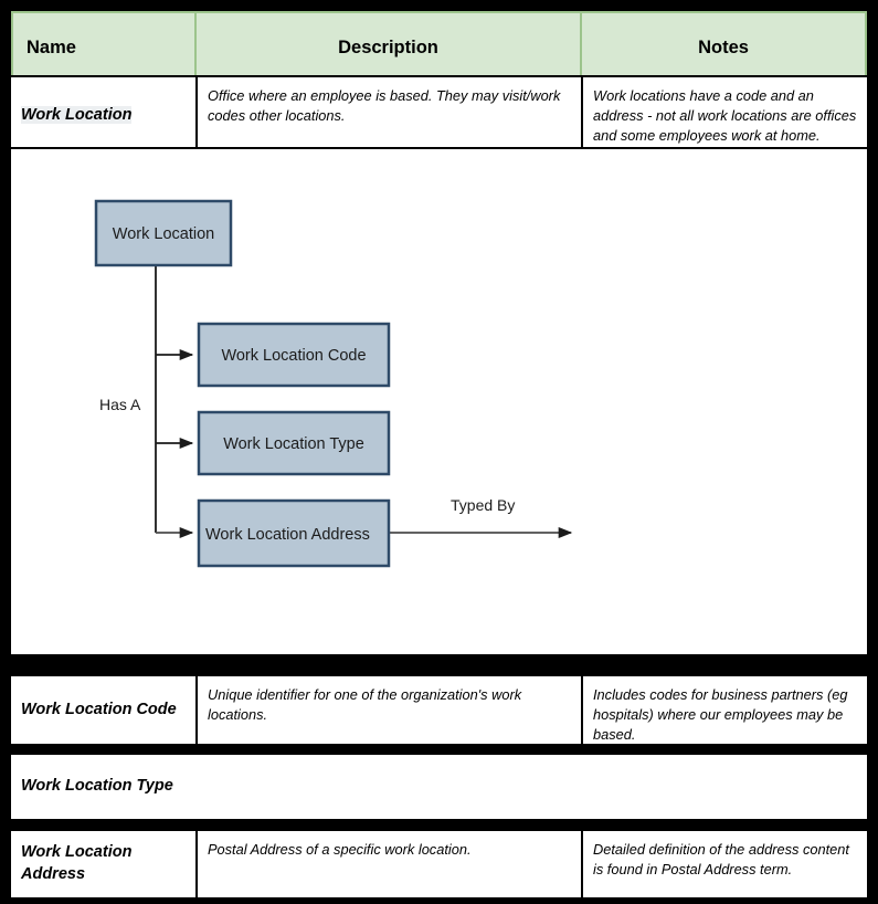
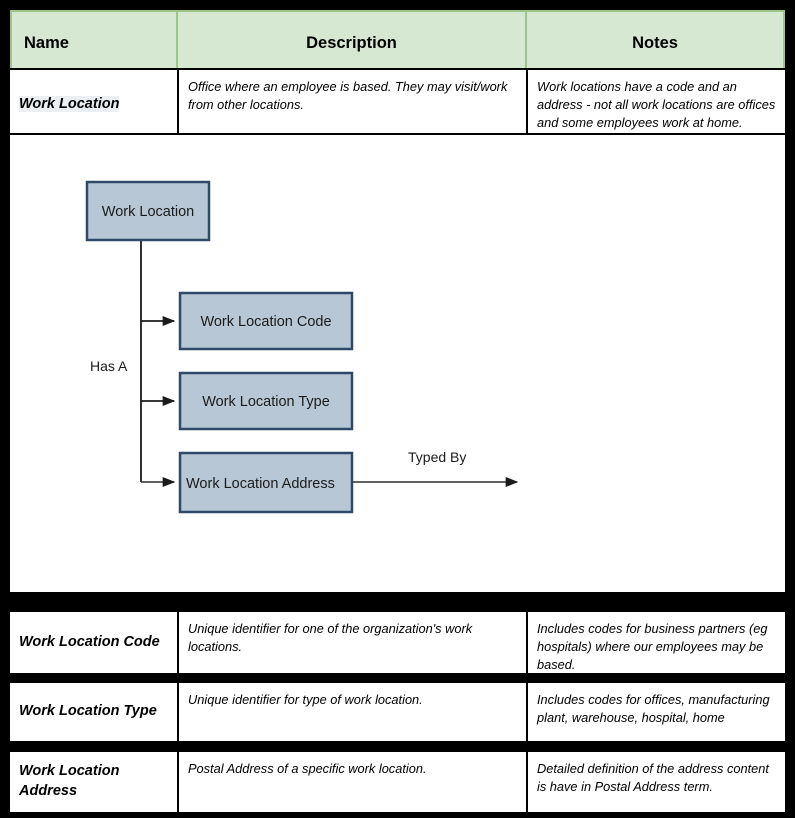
  Name
  Description
  Notes
  Work Location
- Office where an employee is based. They may visit/work codes other locations.
+ Office where an employee is based. They may visit/work from other locations.
  Work locations have a code and an address - not all work locations are offices and some employees work at home.
  Work Location
  Work Location Code
  Work Location Type
  Work Location Address
  Has A
  Typed By
  Work Location Code
  Unique identifier for one of the organization's work locations.
  Includes codes for business partners (eg hospitals) where our employees may be based.
  Work Location Type
+ Unique identifier for type of work location.
+ Includes codes for offices, manufacturing plant, warehouse, hospital, home
  Work Location Address
  Postal Address of a specific work location.
- Detailed definition of the address content is found in Postal Address term.
+ Detailed definition of the address content is have in Postal Address term.
